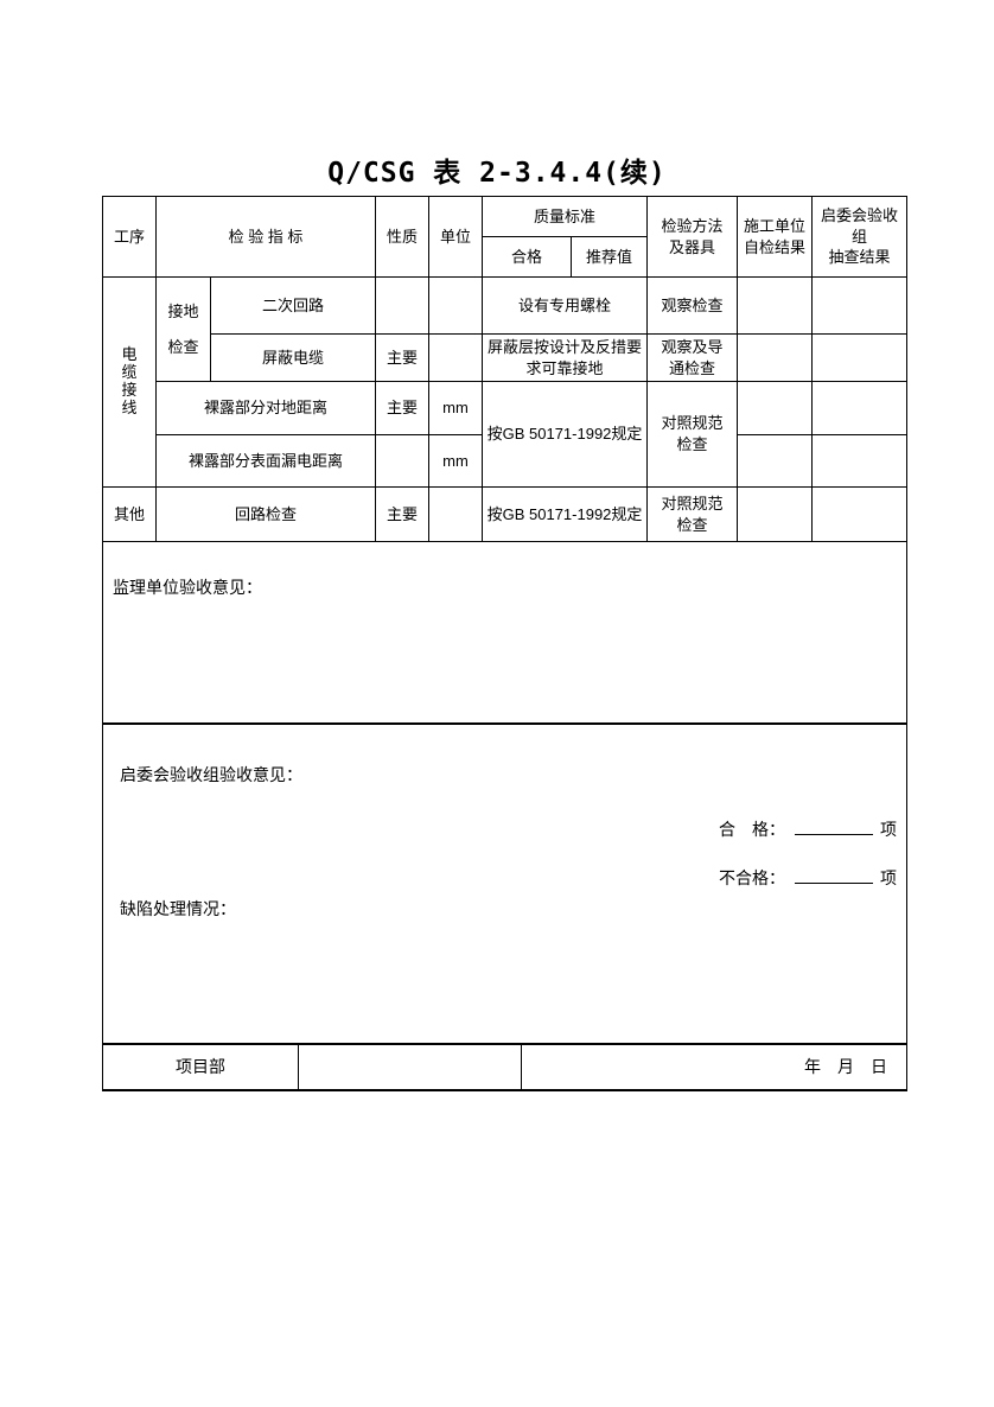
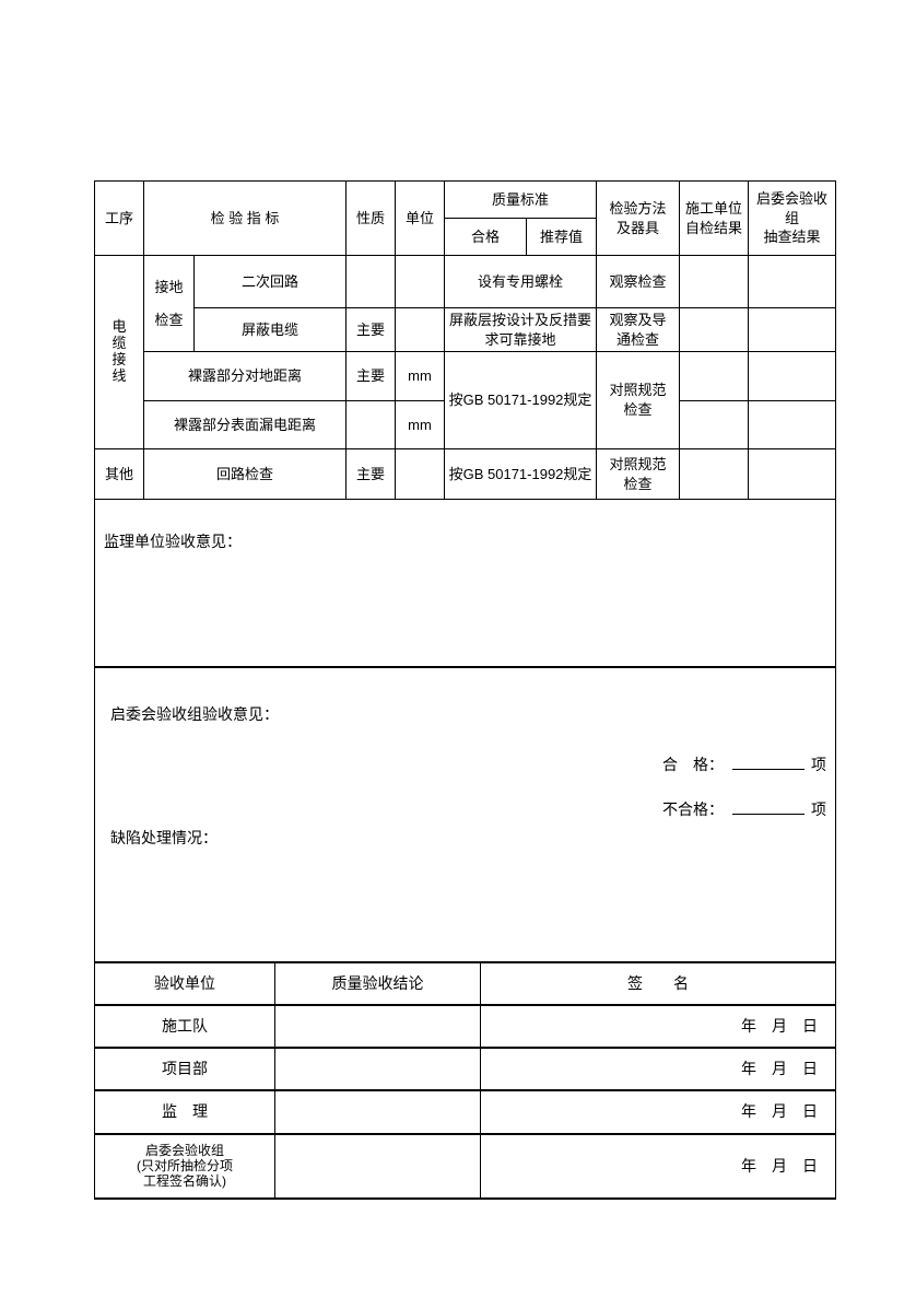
- Q/CSG 表 2-3.4.4(续)
  工序	检 验 指 标	性质	单位	质量标准	检验方法 及器具	施工单位 自检结果	启委会验收组 抽查结果
  合格	推荐值
  电 缆 接 线	接地 检查	二次回路			设有专用螺栓	观察检查
  屏蔽电缆	主要		屏蔽层按设计及反措要 求可靠接地	观察及导 通检查
  裸露部分对地距离	主要	mm	按GB 50171-1992规定	对照规范 检查
  裸露部分表面漏电距离		mm
  其他	回路检查	主要		按GB 50171-1992规定	对照规范 检查
  监理单位验收意见：
  启委会验收组验收意见： 合 格： 项 不合格： 项 缺陷处理情况：
+ 验收单位	质量验收结论	签 名
+ 施工队		年 月 日
  项目部		年 月 日
+ 监 理		年 月 日
+ 启委会验收组 (只对所抽检分项 工程签名确认)		年 月 日
